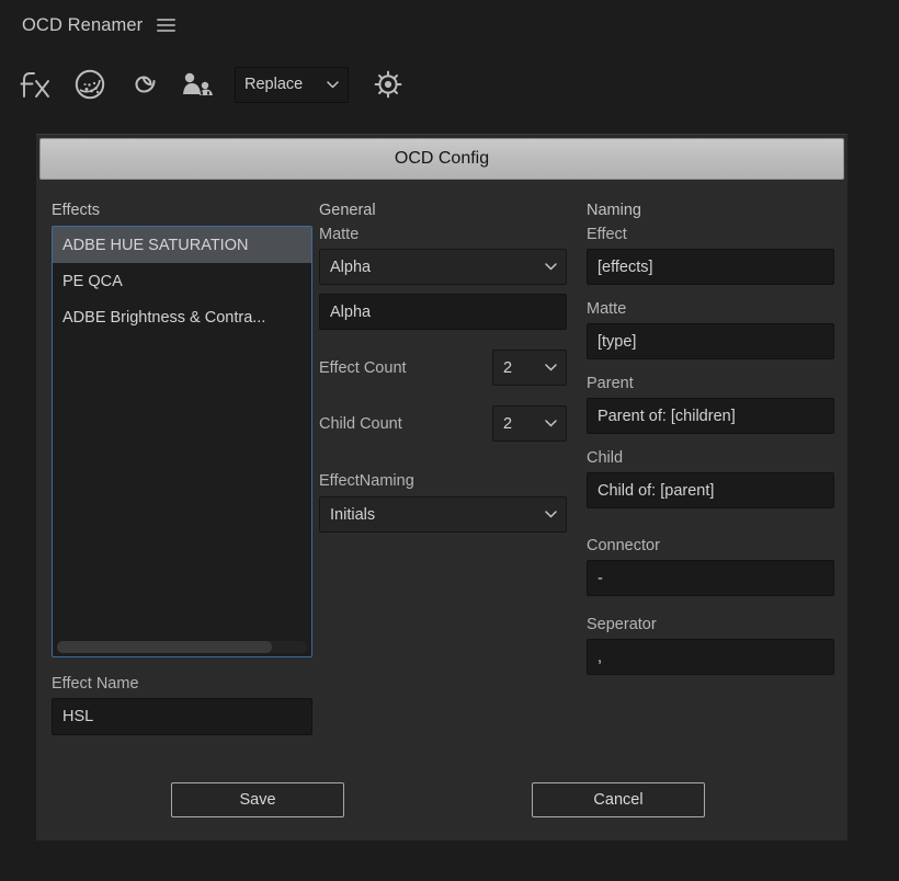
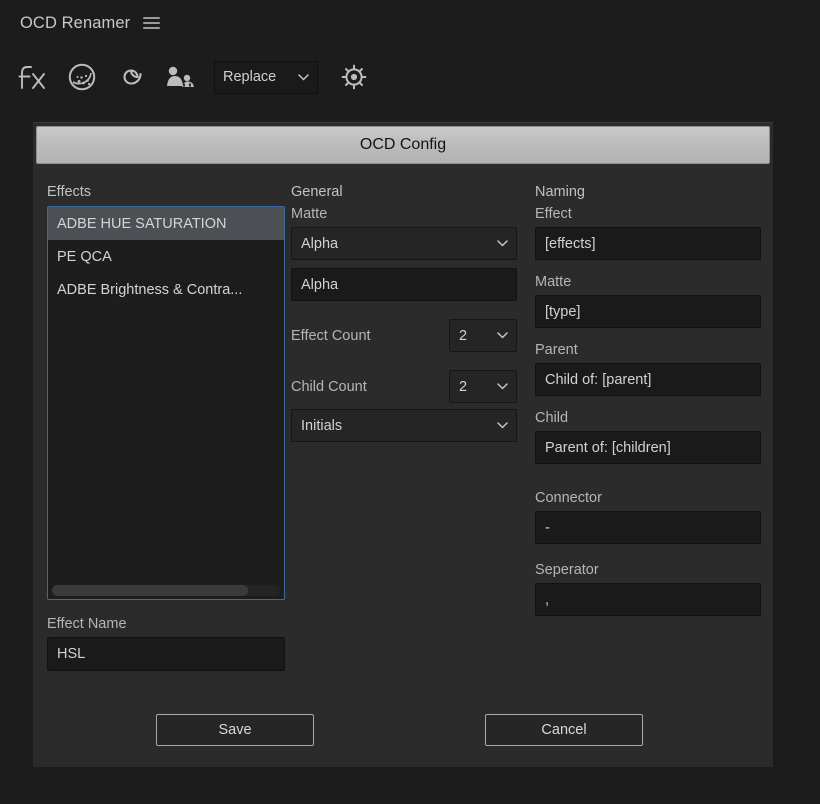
  OCD Renamer
  Replace
  OCD Config
  Effects
  ADBE HUE SATURATION
  PE QCA
  ADBE Brightness & Contra...
  Effect Name
  HSL
  General
  Matte
  Alpha
  Alpha
  Effect Count
  2
  Child Count
  2
- EffectNaming
  Initials
  Naming
  Effect
  [effects]
  Matte
  [type]
  Parent
- Parent of: [children]
+ Child of: [parent]
  Child
- Child of: [parent]
+ Parent of: [children]
  Connector
  -
  Seperator
  ,
  Save
  Cancel
